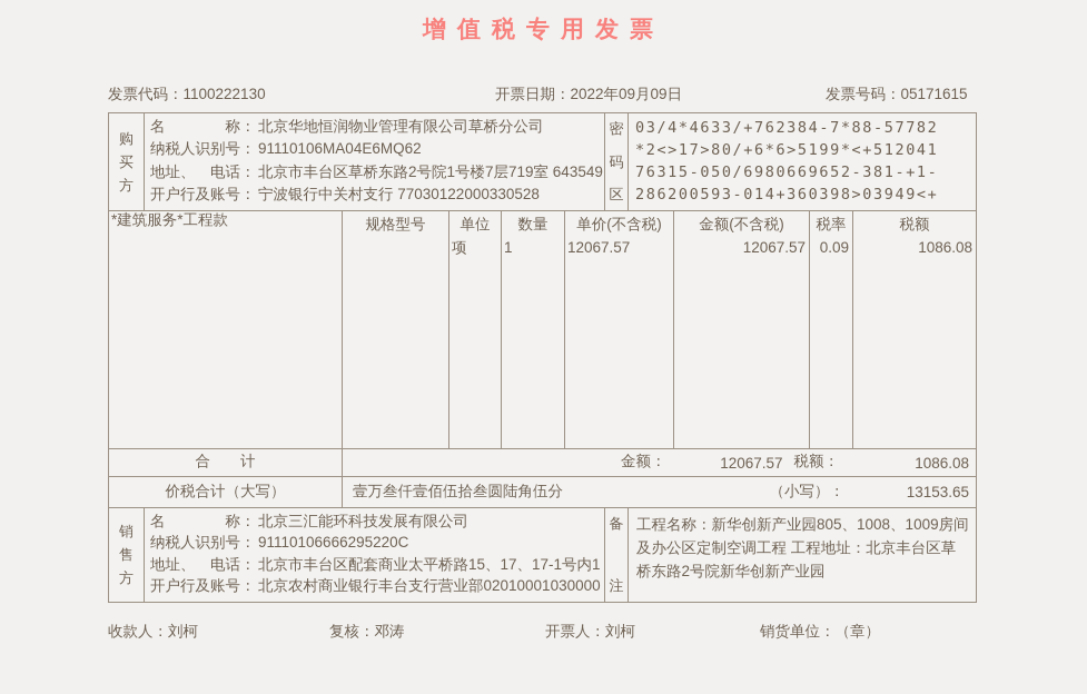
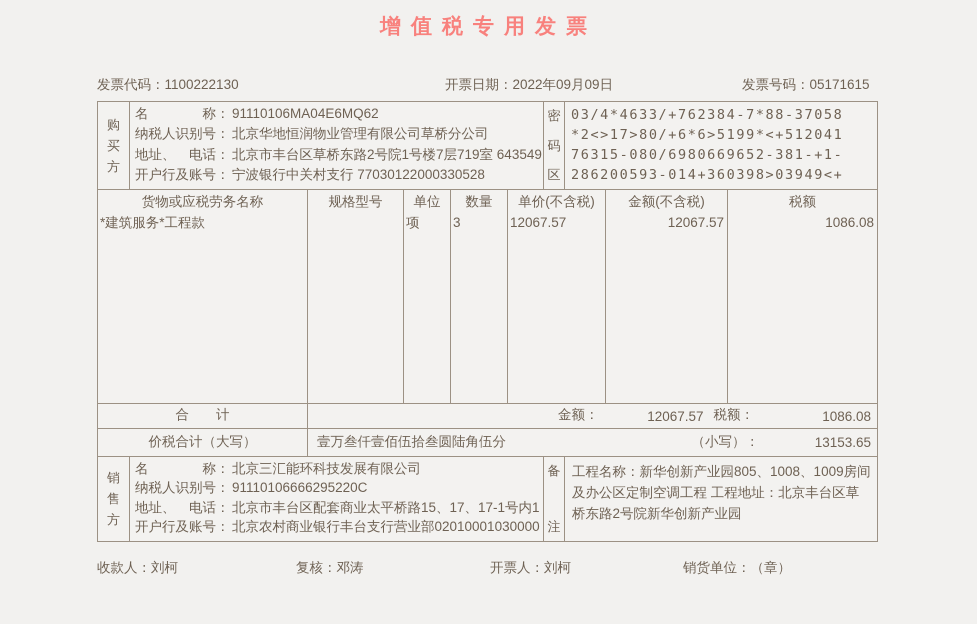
  增值税专用发票
  发票代码：1100222130
  开票日期：2022年09月09日
  发票号码：05171615
  购
  买
  方
  名 称：
- 北京华地恒润物业管理有限公司草桥分公司
+ 91110106MA04E6MQ62
  纳税人识别号：
- 91110106MA04E6MQ62
+ 北京华地恒润物业管理有限公司草桥分公司
  地址、 电话：
  北京市丰台区草桥东路2号院1号楼7层719室 643549
  开户行及账号：
  宁波银行中关村支行 77030122000330528
  密
  码
  区
- 03/4*4633/+762384-7*88-57782
+ 03/4*4633/+762384-7*88-37058
  *2<>17>80/+6*6>5199*<+512041
- 76315-050/6980669652-381-+1-
+ 76315-080/6980669652-381-+1-
  286200593-014+360398>03949<+
+ 货物或应税劳务名称
  *建筑服务*工程款
  规格型号
  单位
  项
  数量
- 1
+ 3
  单价(不含税)
  12067.57
  金额(不含税)
  12067.57
- 税率
- 0.09
  税额
  1086.08
  合 计
  金额：
  12067.57
  税额：
  1086.08
  价税合计（大写）
  壹万叁仟壹佰伍拾叁圆陆角伍分
  （小写）：
  13153.65
  销
  售
  方
  名 称：
  北京三汇能环科技发展有限公司
  纳税人识别号：
  91110106666295220C
  地址、 电话：
  北京市丰台区配套商业太平桥路15、17、17-1号内1
  开户行及账号：
  北京农村商业银行丰台支行营业部02010001030000
  备
  注
  工程名称：新华创新产业园805、1008、1009房间及办公区定制空调工程 工程地址：北京丰台区草桥东路2号院新华创新产业园
  收款人：刘柯
  复核：邓涛
  开票人：刘柯
  销货单位：（章）
